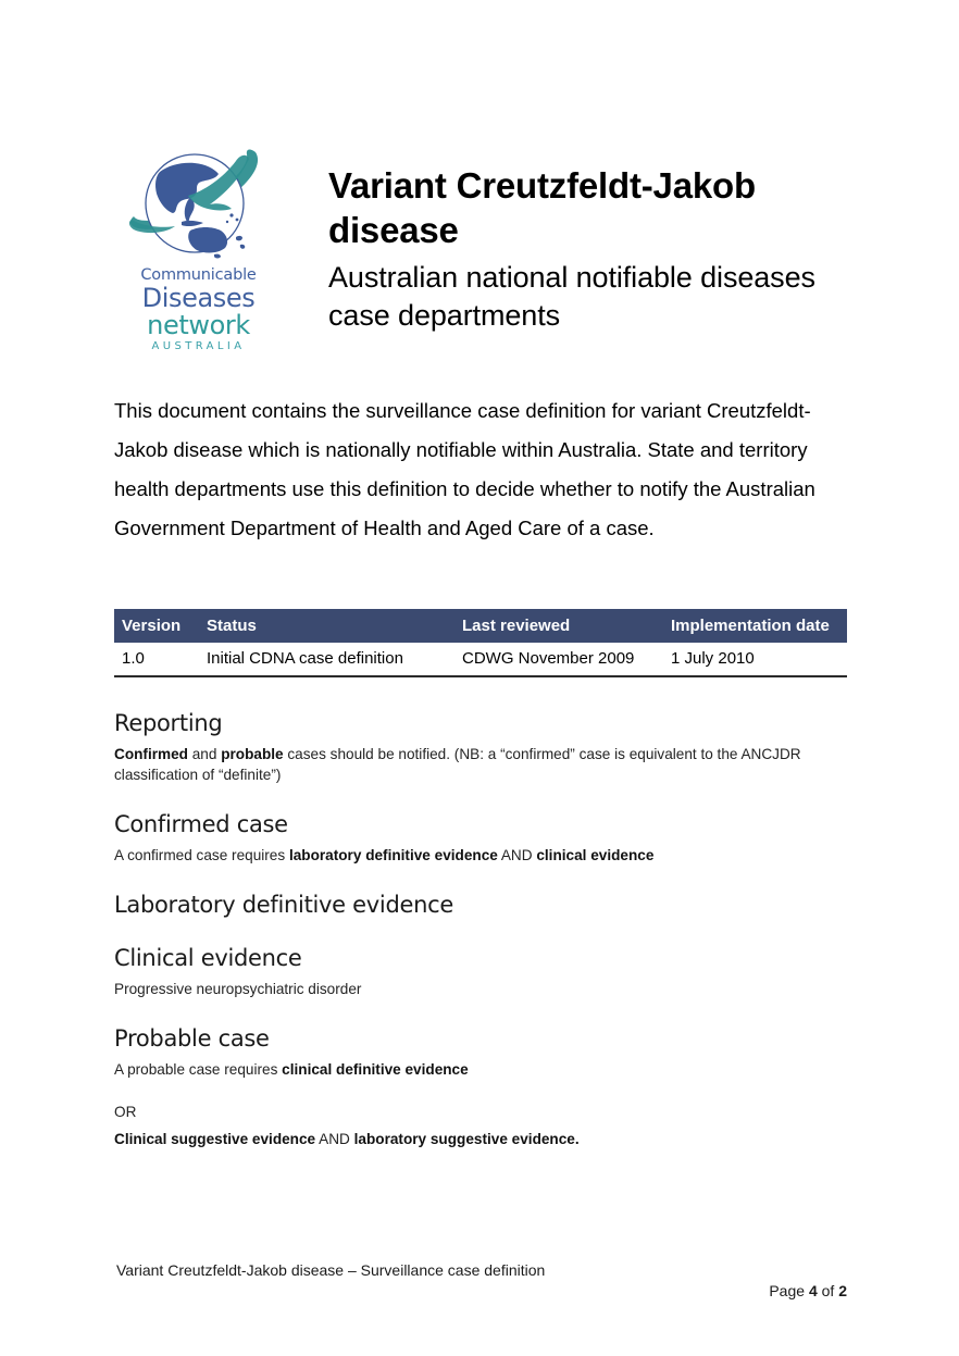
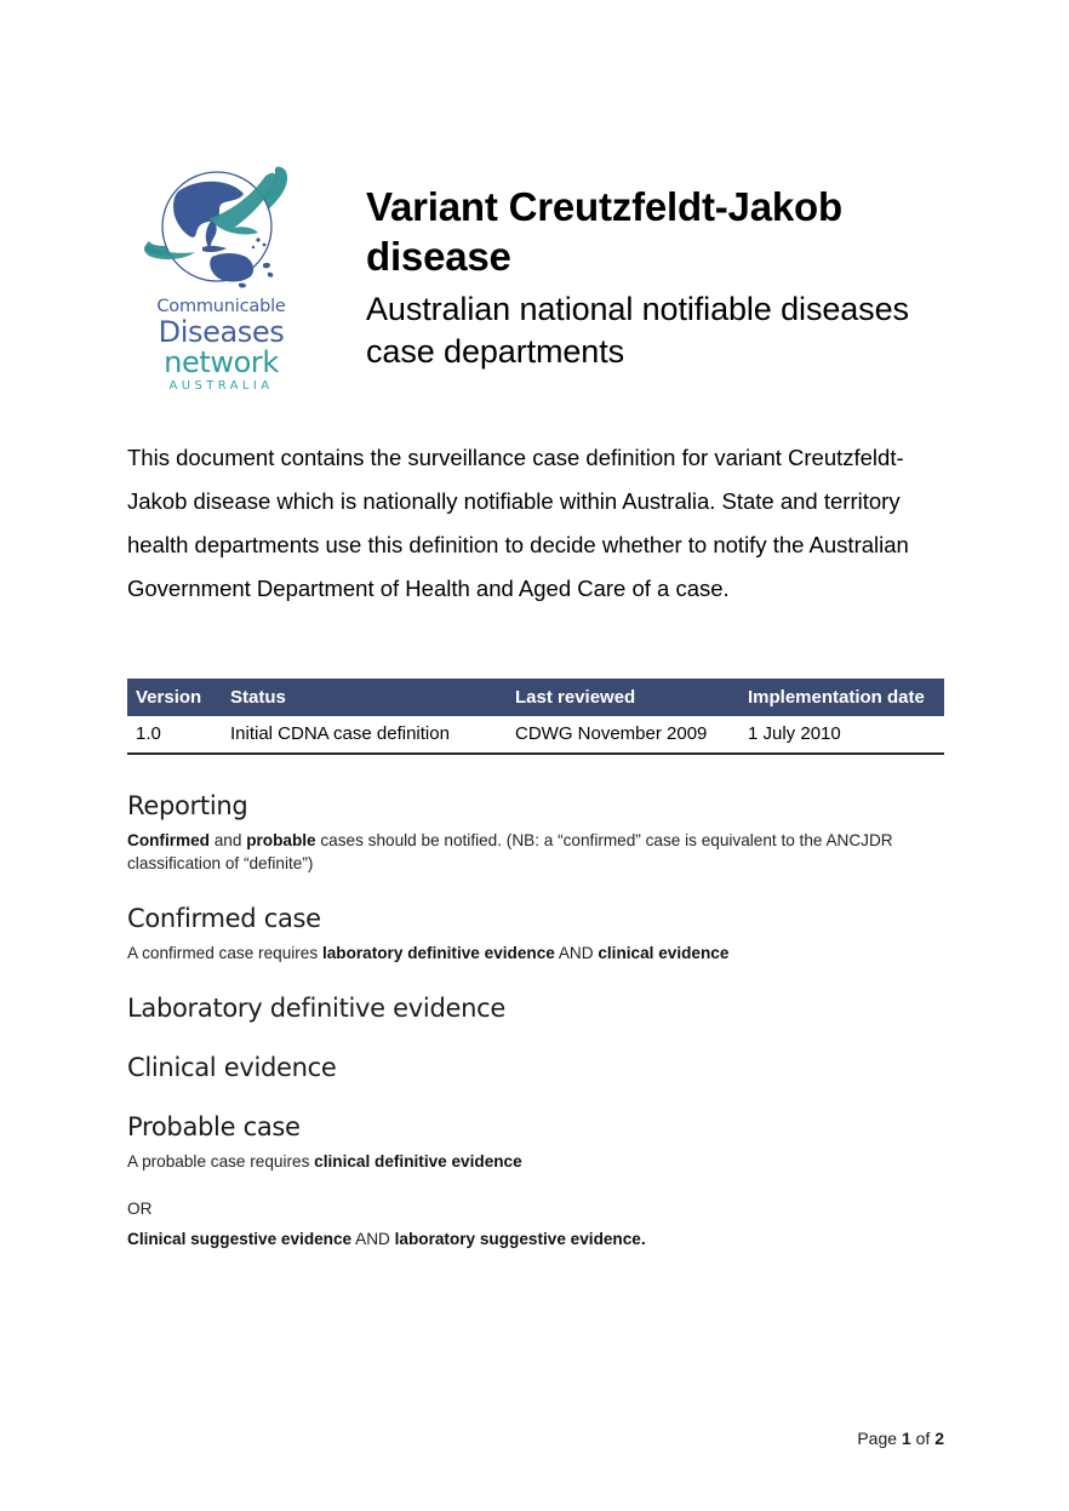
  Communicable
  Diseases
  network
  AUSTRALIA
  Variant Creutzfeldt-Jakob disease
  Australian national notifiable diseases case departments
  This document contains the surveillance case definition for variant Creutzfeldt-Jakob disease which is nationally notifiable within Australia. State and territory health departments use this definition to decide whether to notify the Australian Government Department of Health and Aged Care of a case.
  Version	Status	Last reviewed	Implementation date
  1.0	Initial CDNA case definition	CDWG November 2009	1 July 2010
  Reporting
  Confirmed and probable cases should be notified. (NB: a “confirmed” case is equivalent to the ANCJDR classification of “definite”)
  Confirmed case
  A confirmed case requires laboratory definitive evidence AND clinical evidence
  Laboratory definitive evidence
  Clinical evidence
- Progressive neuropsychiatric disorder
  Probable case
  A probable case requires clinical definitive evidence
  OR
  Clinical suggestive evidence AND laboratory suggestive evidence.
- Variant Creutzfeldt-Jakob disease – Surveillance case definition
- Page 4 of 2
+ Page 1 of 2
